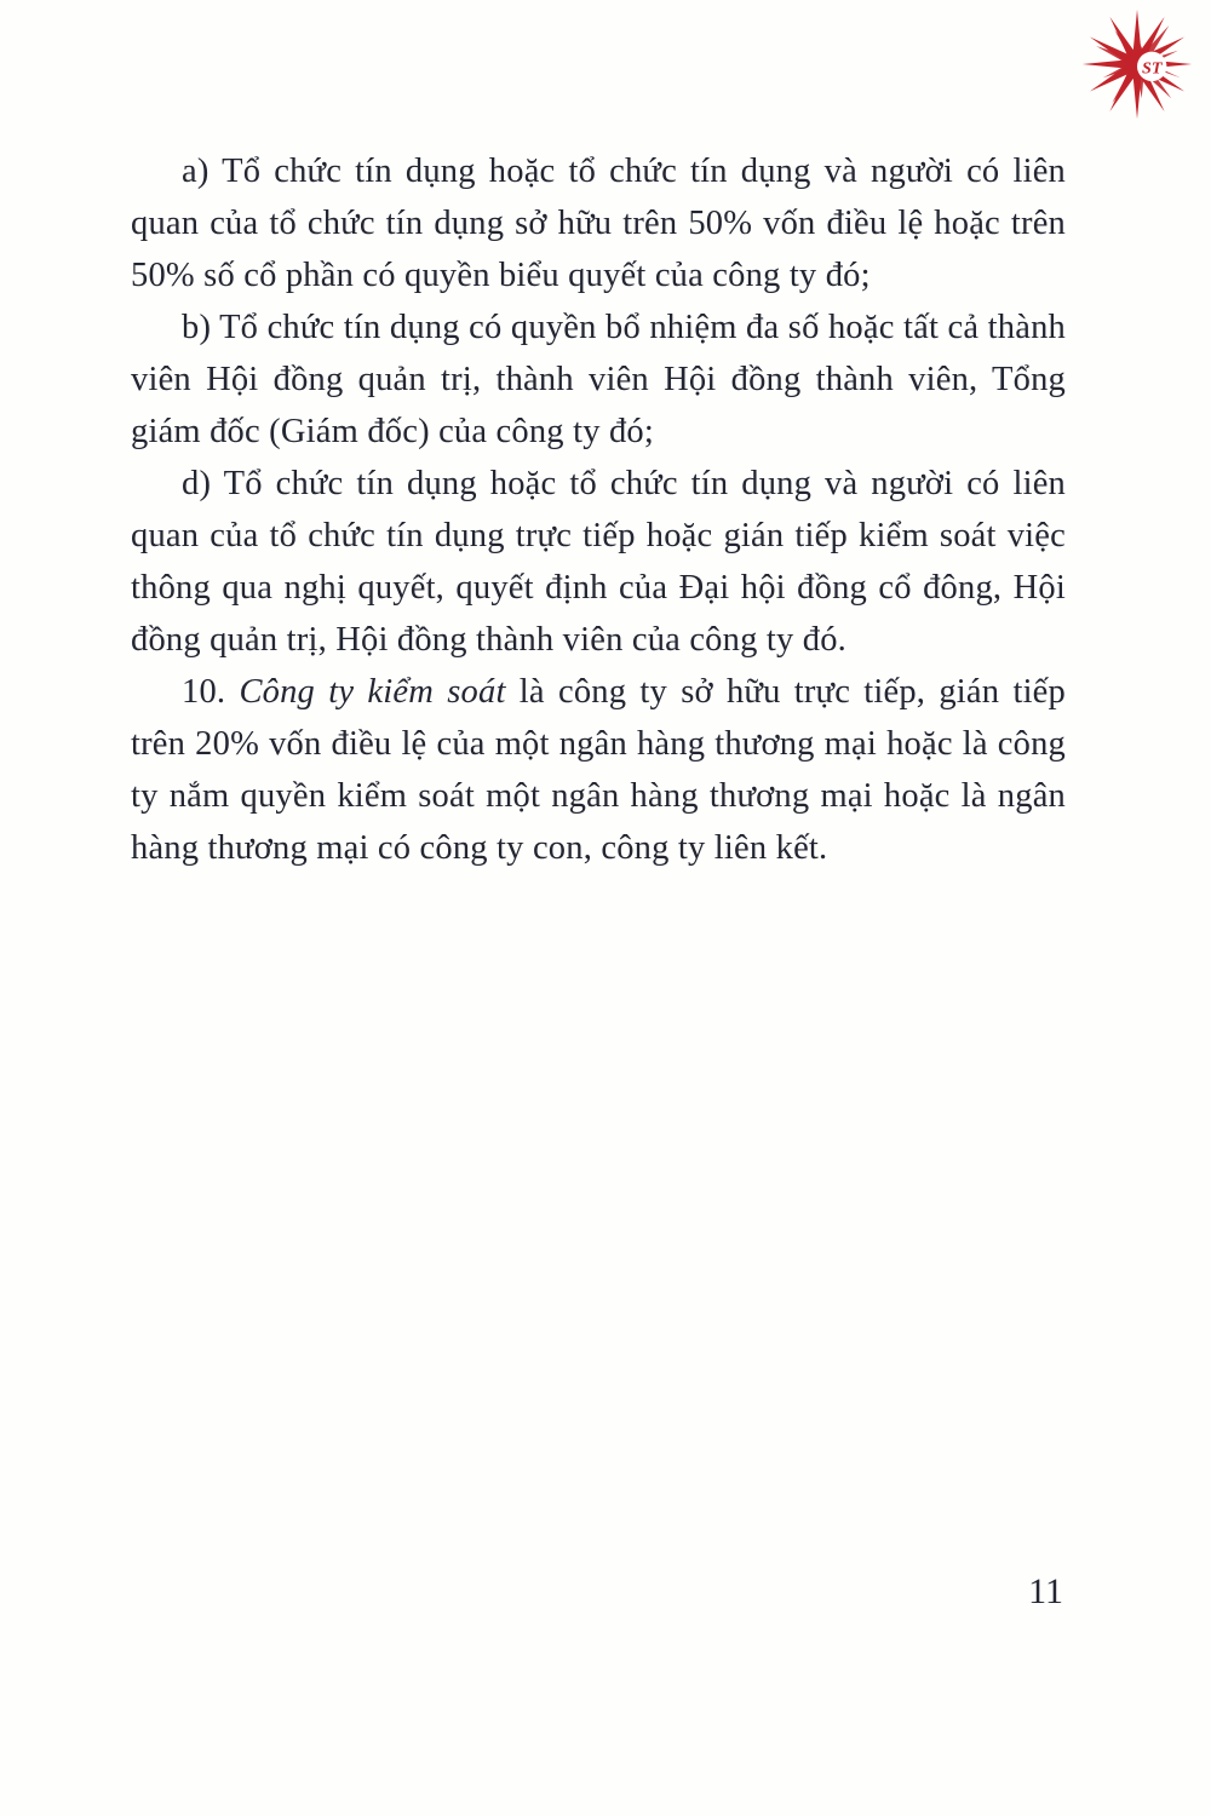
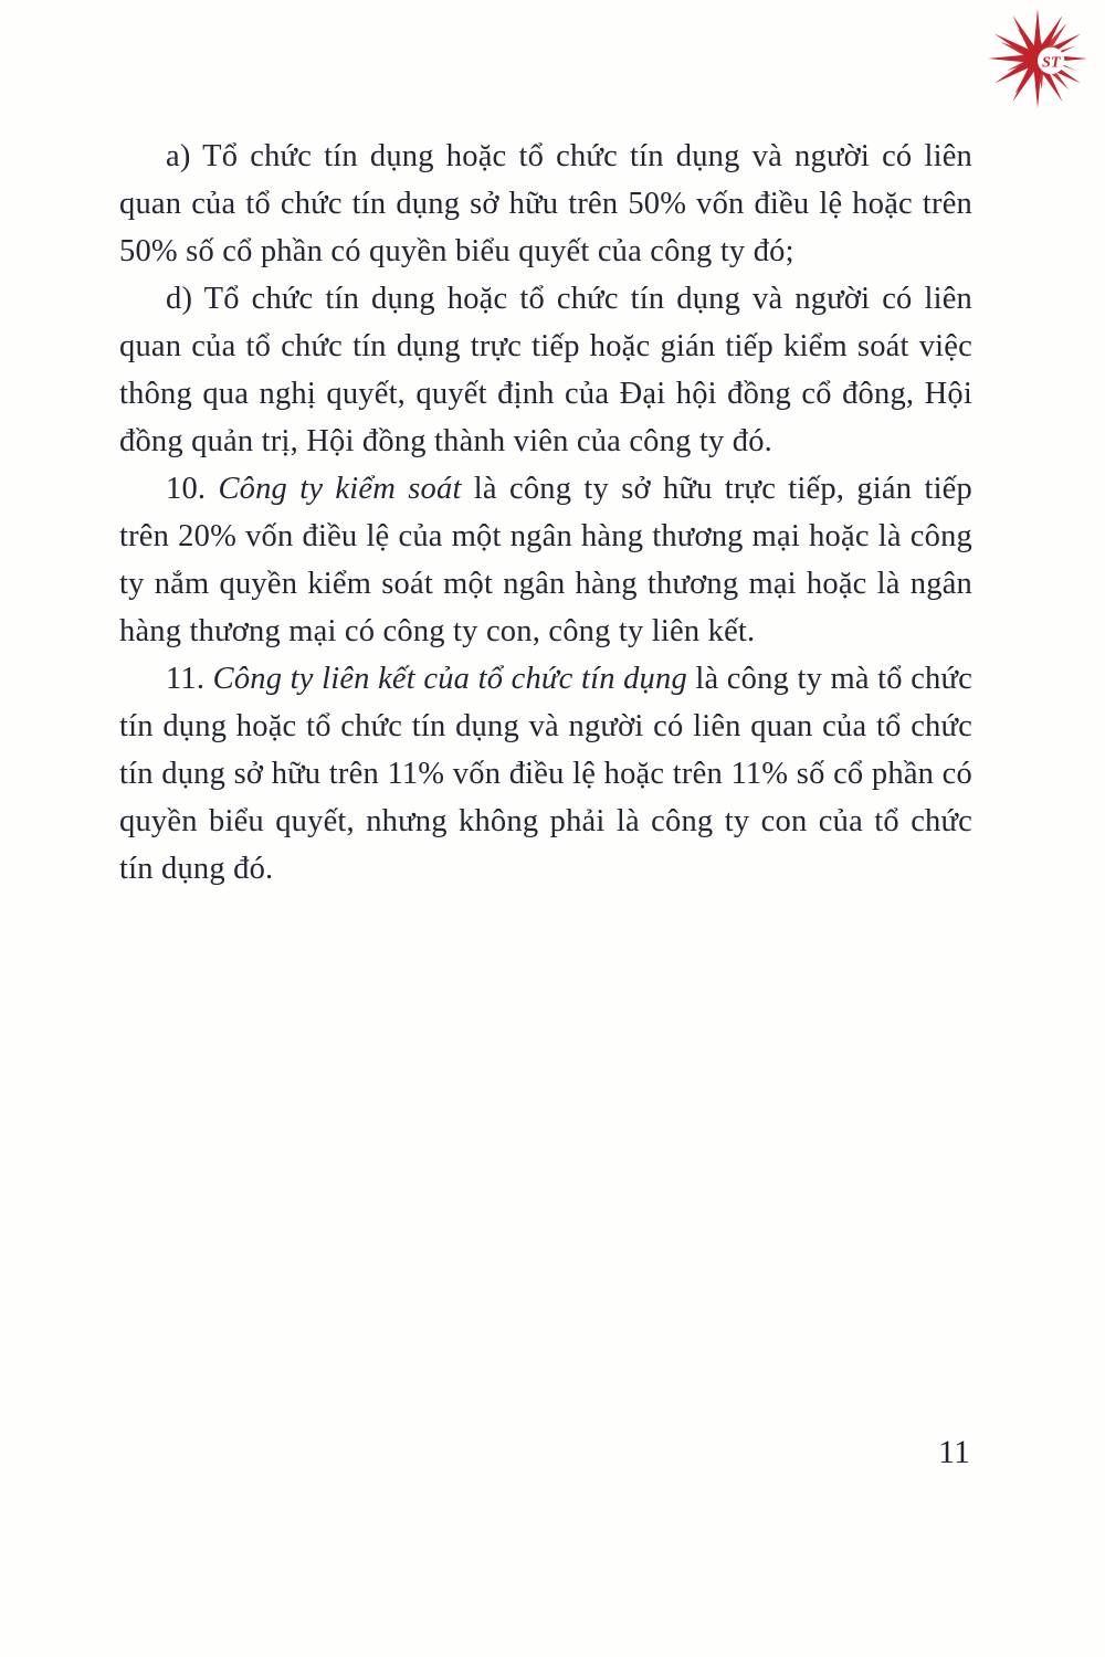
  ST
  a) Tổ chức tín dụng hoặc tổ chức tín dụng và người có liên quan của tổ chức tín dụng sở hữu trên 50% vốn điều lệ hoặc trên 50% số cổ phần có quyền biểu quyết của công ty đó;
- b) Tổ chức tín dụng có quyền bổ nhiệm đa số hoặc tất cả thành viên Hội đồng quản trị, thành viên Hội đồng thành viên, Tổng giám đốc (Giám đốc) của công ty đó;
  d) Tổ chức tín dụng hoặc tổ chức tín dụng và người có liên quan của tổ chức tín dụng trực tiếp hoặc gián tiếp kiểm soát việc thông qua nghị quyết, quyết định của Đại hội đồng cổ đông, Hội đồng quản trị, Hội đồng thành viên của công ty đó.
  10. Công ty kiểm soát là công ty sở hữu trực tiếp, gián tiếp trên 20% vốn điều lệ của một ngân hàng thương mại hoặc là công ty nắm quyền kiểm soát một ngân hàng thương mại hoặc là ngân hàng thương mại có công ty con, công ty liên kết.
+ 11. Công ty liên kết của tổ chức tín dụng là công ty mà tổ chức tín dụng hoặc tổ chức tín dụng và người có liên quan của tổ chức tín dụng sở hữu trên 11% vốn điều lệ hoặc trên 11% số cổ phần có quyền biểu quyết, nhưng không phải là công ty con của tổ chức tín dụng đó.
  11
